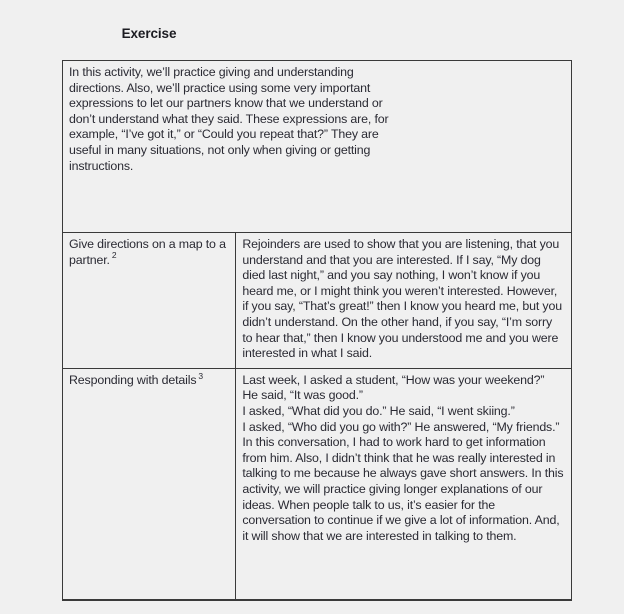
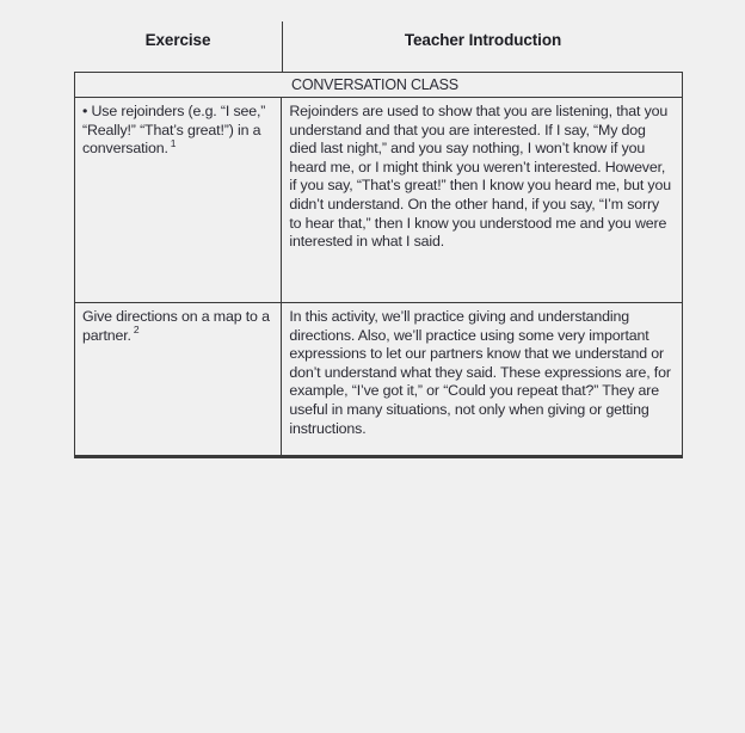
  Exercise
+ Teacher Introduction
+ CONVERSATION CLASS
+ • Use rejoinders (e.g. “I see,” “Really!” “That’s great!”) in a conversation. 1
- In this activity, we’ll practice giving and understanding directions. Also, we’ll practice using some very important expressions to let our partners know that we understand or don’t understand what they said. These expressions are, for example, “I’ve got it,” or “Could you repeat that?” They are useful in many situations, not only when giving or getting instructions.
+ Rejoinders are used to show that you are listening, that you understand and that you are interested. If I say, “My dog died last night,” and you say nothing, I won’t know if you heard me, or I might think you weren’t interested. However, if you say, “That’s great!” then I know you heard me, but you didn’t understand. On the other hand, if you say, “I’m sorry to hear that,” then I know you understood me and you were interested in what I said.
  Give directions on a map to a partner. 2
- Rejoinders are used to show that you are listening, that you understand and that you are interested. If I say, “My dog died last night,” and you say nothing, I won’t know if you heard me, or I might think you weren’t interested. However, if you say, “That’s great!” then I know you heard me, but you didn’t understand. On the other hand, if you say, “I’m sorry to hear that,” then I know you understood me and you were interested in what I said.
+ In this activity, we’ll practice giving and understanding directions. Also, we’ll practice using some very important expressions to let our partners know that we understand or don’t understand what they said. These expressions are, for example, “I’ve got it,” or “Could you repeat that?” They are useful in many situations, not only when giving or getting instructions.
- Responding with details 3
- Last week, I asked a student, “How was your weekend?”
- He said, “It was good.”
- I asked, “What did you do.” He said, “I went skiing.”
- I asked, “Who did you go with?” He answered, “My friends.”
- In this conversation, I had to work hard to get information from him. Also, I didn’t think that he was really interested in talking to me because he always gave short answers. In this activity, we will practice giving longer explanations of our ideas. When people talk to us, it’s easier for the conversation to continue if we give a lot of information. And, it will show that we are interested in talking to them.
